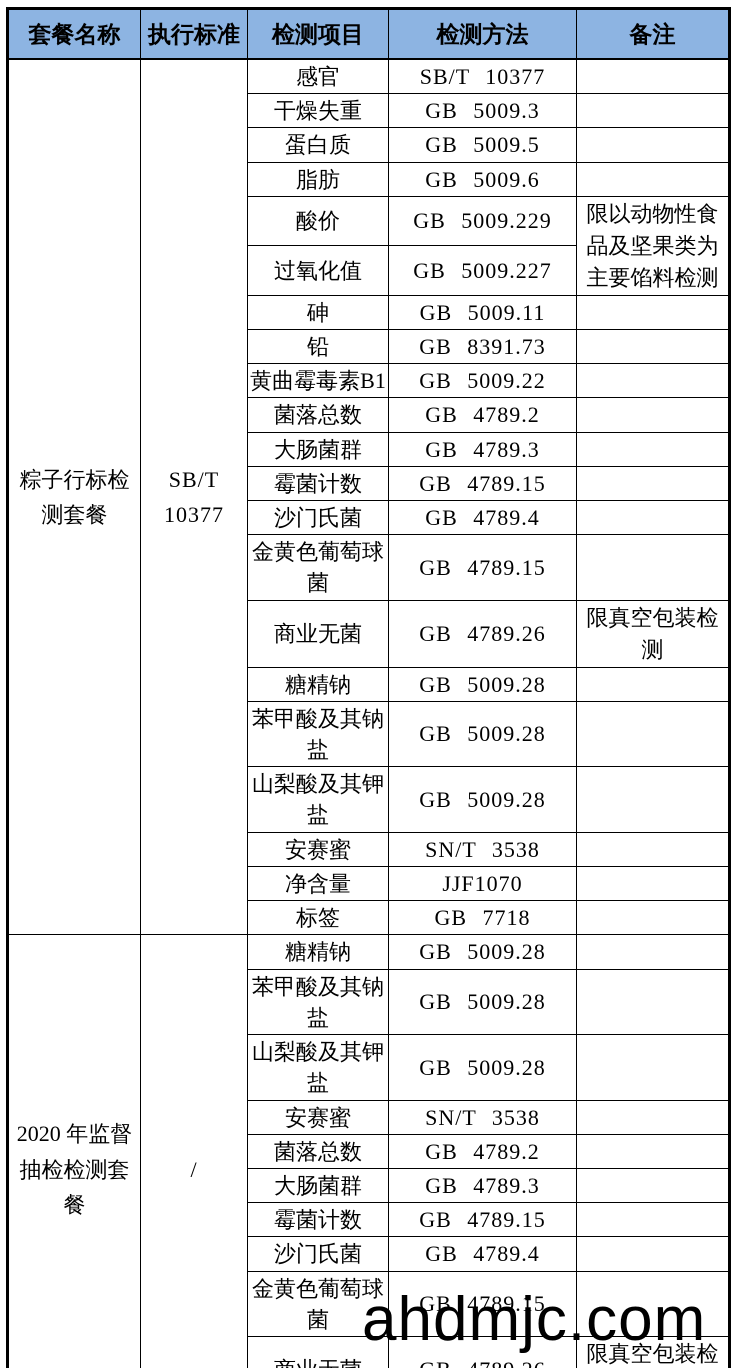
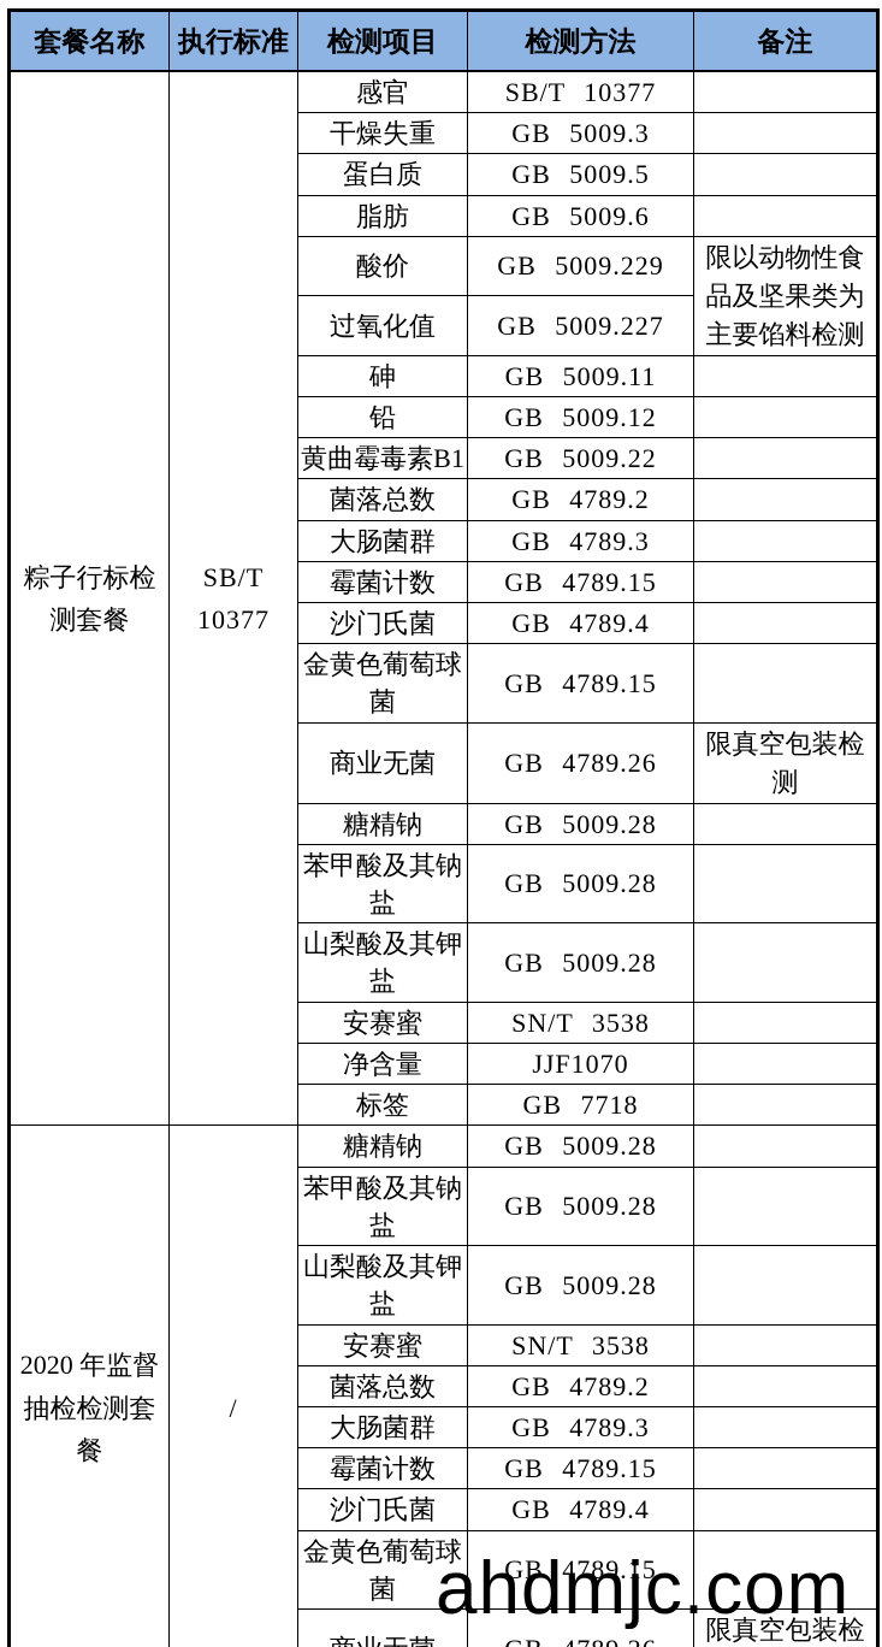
  套餐名称	执行标准	检测项目	检测方法	备注
  粽子行标检测套餐	SB/T 10377	感官	SB/T 10377
  干燥失重	GB 5009.3
  蛋白质	GB 5009.5
  脂肪	GB 5009.6
  酸价	GB 5009.229	限以动物性食品及坚果类为主要馅料检测
  过氧化值	GB 5009.227
  砷	GB 5009.11
- 铅	GB 8391.73
+ 铅	GB 5009.12
  黄曲霉毒素B1	GB 5009.22
  菌落总数	GB 4789.2
  大肠菌群	GB 4789.3
  霉菌计数	GB 4789.15
  沙门氏菌	GB 4789.4
  金黄色葡萄球菌	GB 4789.15
  商业无菌	GB 4789.26	限真空包装检测
  糖精钠	GB 5009.28
  苯甲酸及其钠盐	GB 5009.28
  山梨酸及其钾盐	GB 5009.28
  安赛蜜	SN/T 3538
  净含量	JJF1070
  标签	GB 7718
  2020 年监督抽检检测套餐	/	糖精钠	GB 5009.28
  苯甲酸及其钠盐	GB 5009.28
  山梨酸及其钾盐	GB 5009.28
  安赛蜜	SN/T 3538
  菌落总数	GB 4789.2
  大肠菌群	GB 4789.3
  霉菌计数	GB 4789.15
  沙门氏菌	GB 4789.4
  金黄色葡萄球菌	GB 4789.15
  ahdmjc.com
